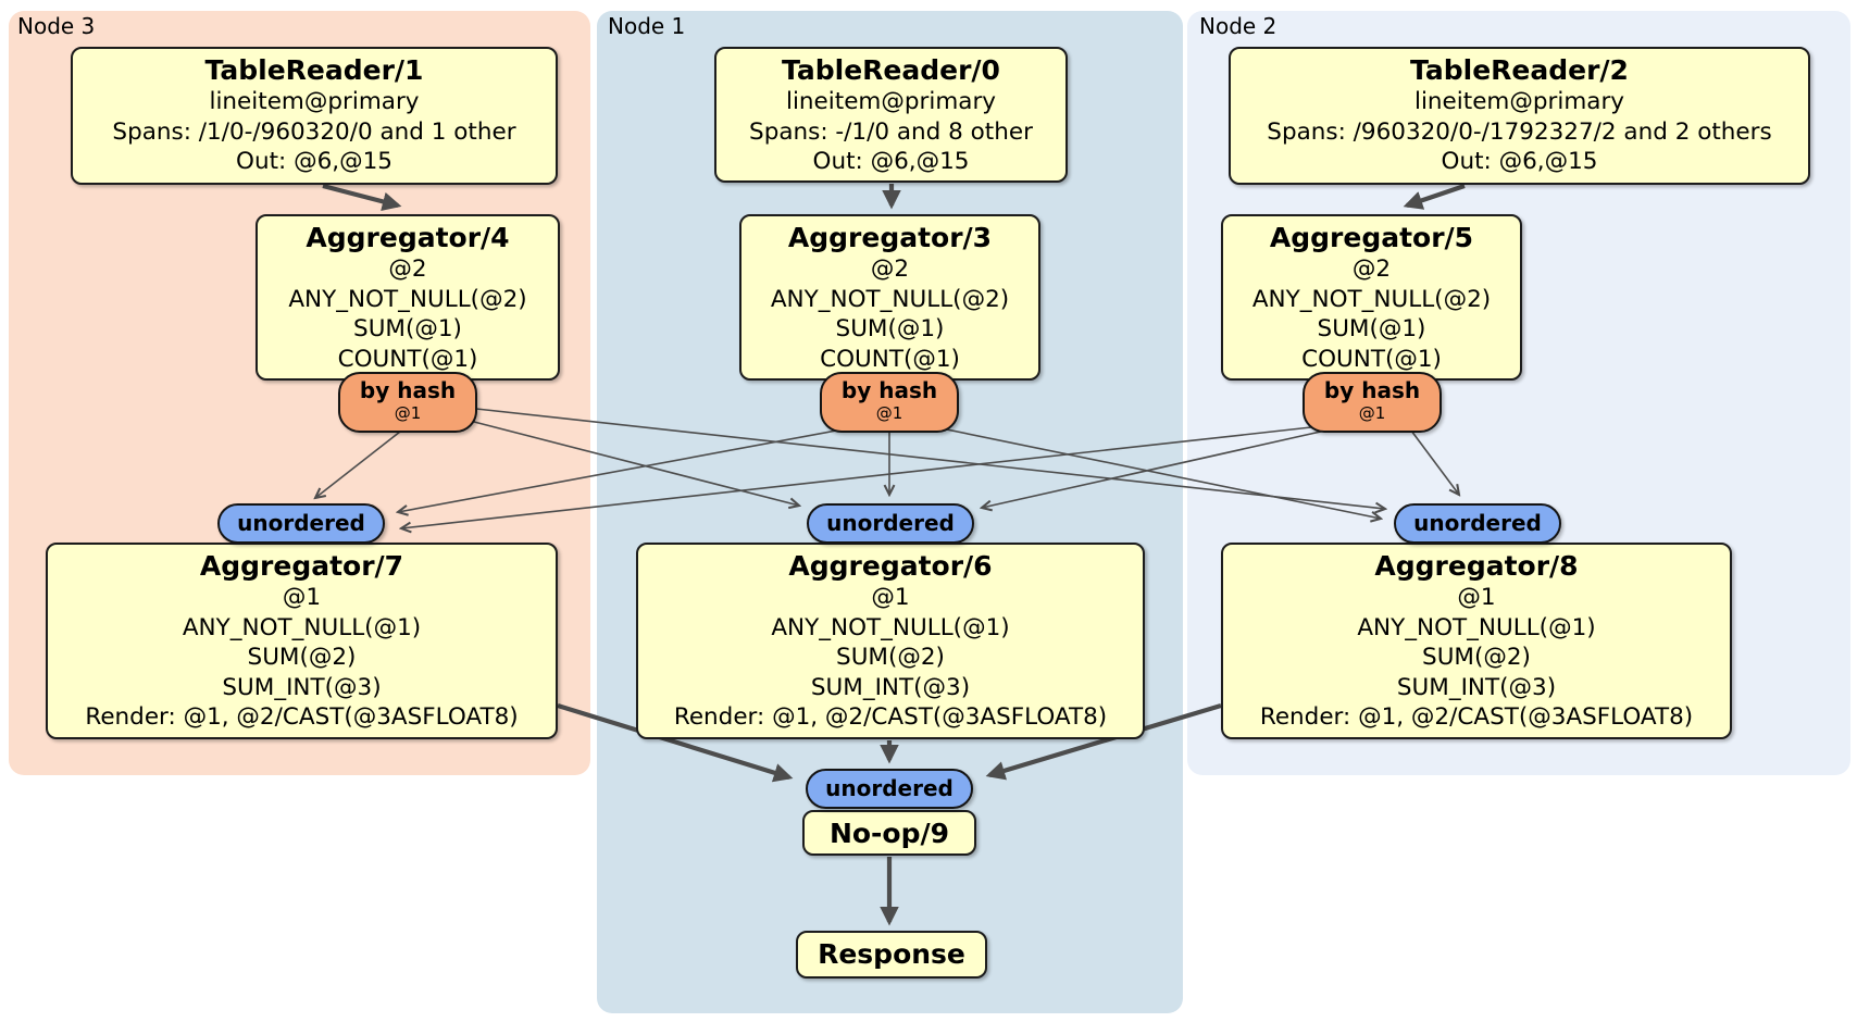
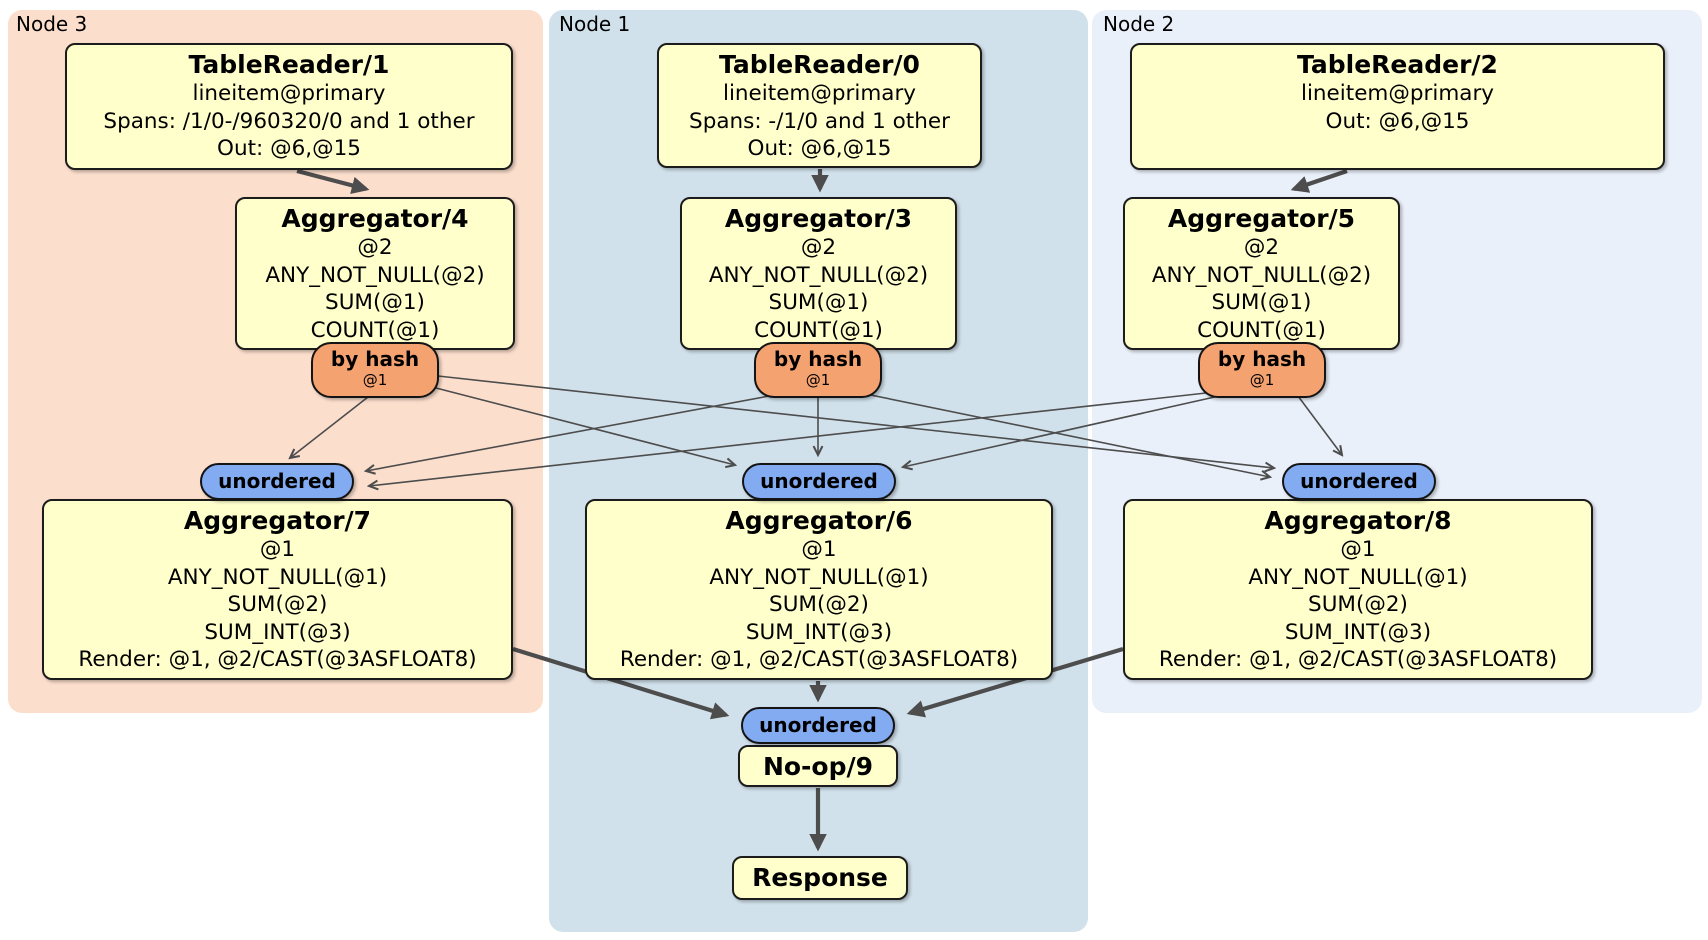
  Node 3
  Node 1
  Node 2
  TableReader/1
  lineitem@primary
  Spans: /1/0-/960320/0 and 1 other
  Out: @6,@15
  Aggregator/4
  @2
  ANY_NOT_NULL(@2)
  SUM(@1)
  COUNT(@1)
  by hash
  @1
  unordered
  Aggregator/7
  @1
  ANY_NOT_NULL(@1)
  SUM(@2)
  SUM_INT(@3)
  Render: @1, @2/CAST(@3ASFLOAT8)
  TableReader/0
  lineitem@primary
- Spans: -/1/0 and 8 other
+ Spans: -/1/0 and 1 other
  Out: @6,@15
  Aggregator/3
  @2
  ANY_NOT_NULL(@2)
  SUM(@1)
  COUNT(@1)
  by hash
  @1
  unordered
  Aggregator/6
  @1
  ANY_NOT_NULL(@1)
  SUM(@2)
  SUM_INT(@3)
  Render: @1, @2/CAST(@3ASFLOAT8)
  unordered
  No-op/9
  Response
  TableReader/2
  lineitem@primary
- Spans: /960320/0-/1792327/2 and 2 others
  Out: @6,@15
  Aggregator/5
  @2
  ANY_NOT_NULL(@2)
  SUM(@1)
  COUNT(@1)
  by hash
  @1
  unordered
  Aggregator/8
  @1
  ANY_NOT_NULL(@1)
  SUM(@2)
  SUM_INT(@3)
  Render: @1, @2/CAST(@3ASFLOAT8)
